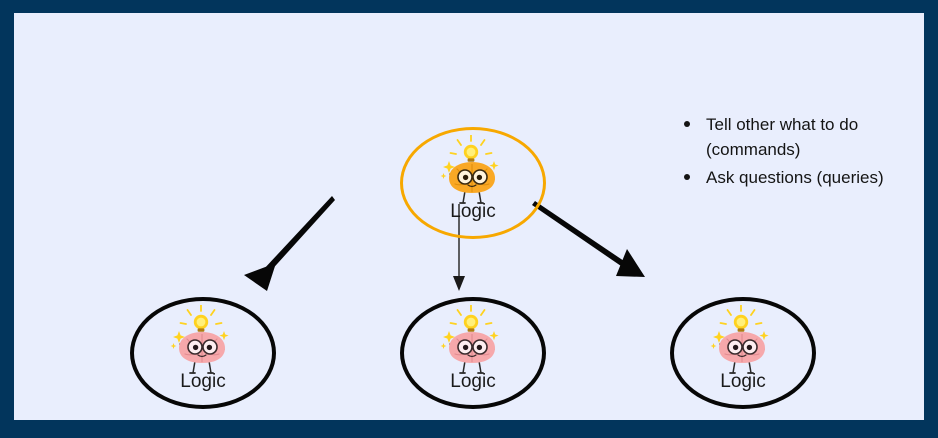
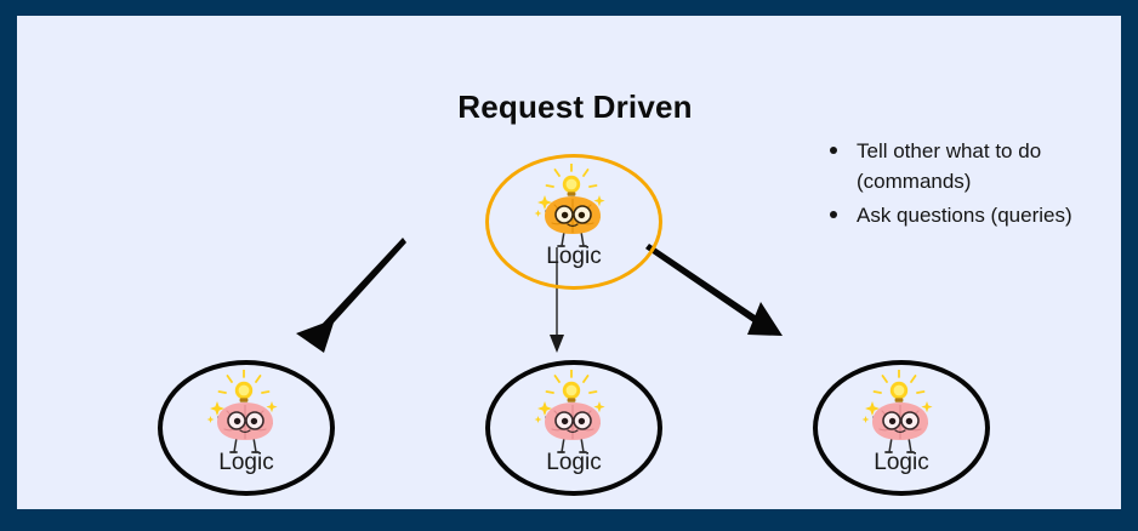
+ Request Driven
  Tell other what to do (commands)
  Ask questions (queries)
  Logic
  Logic
  Logic
  Logic
